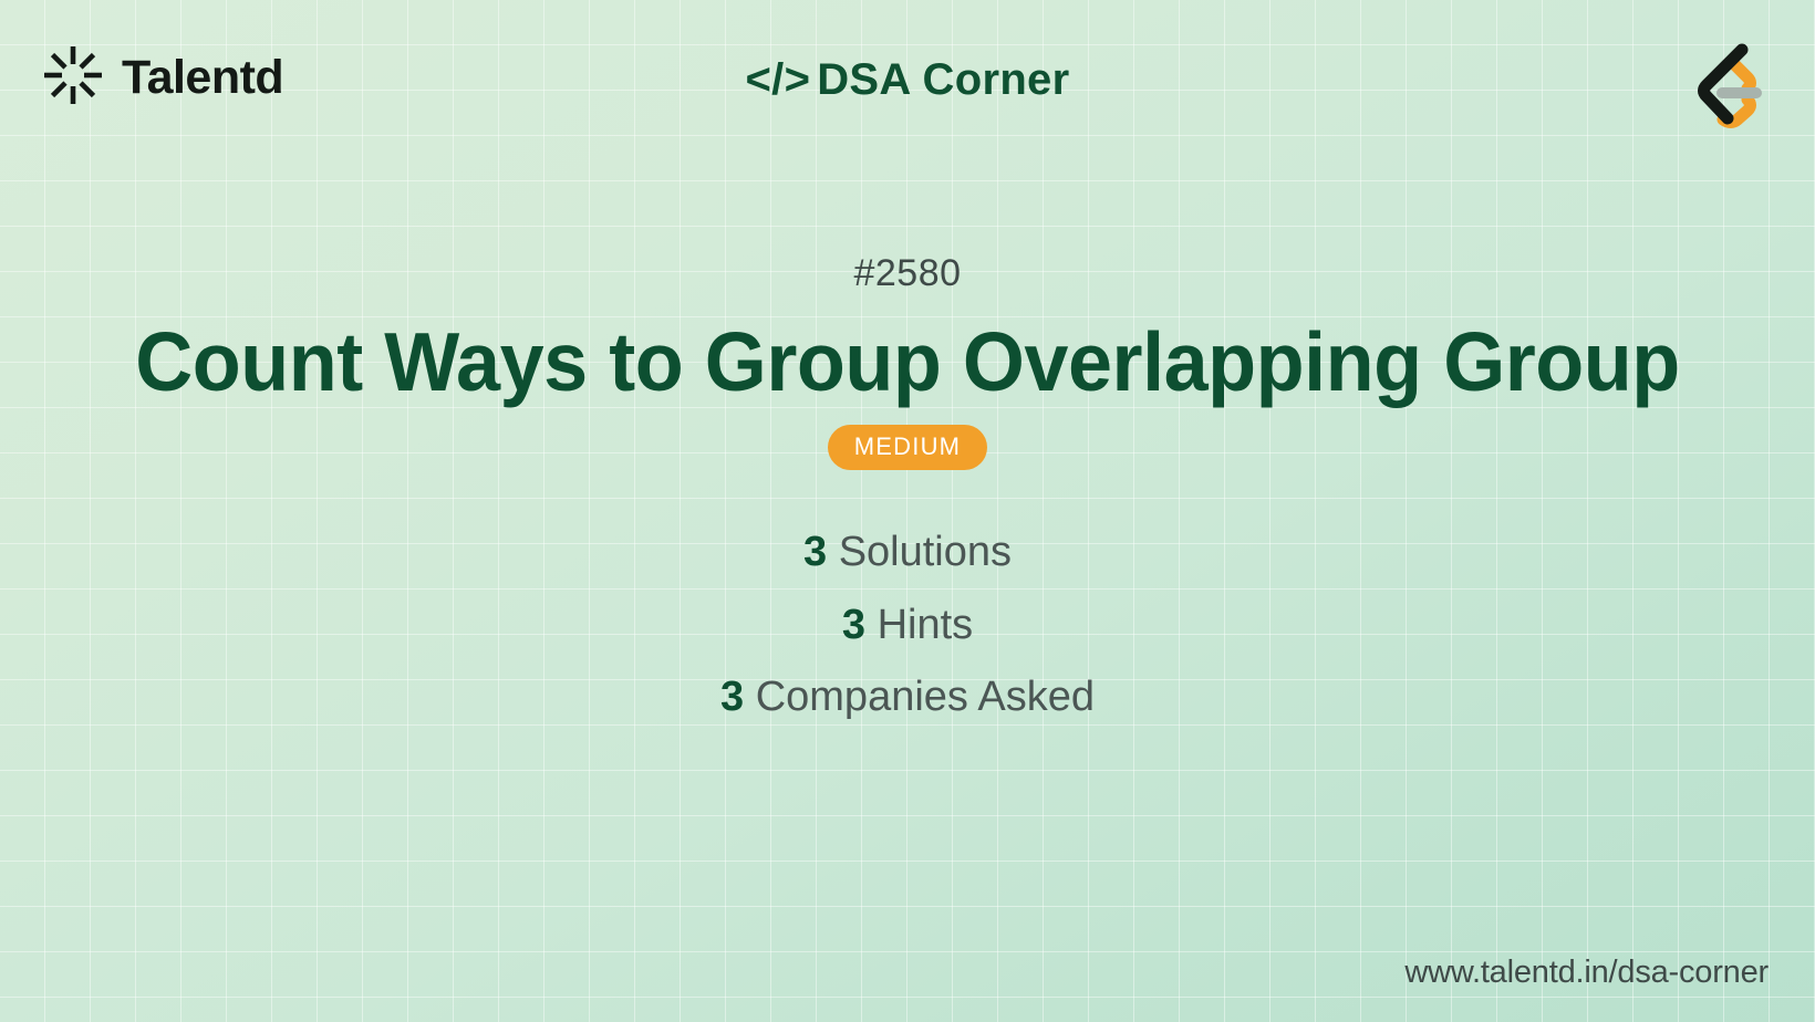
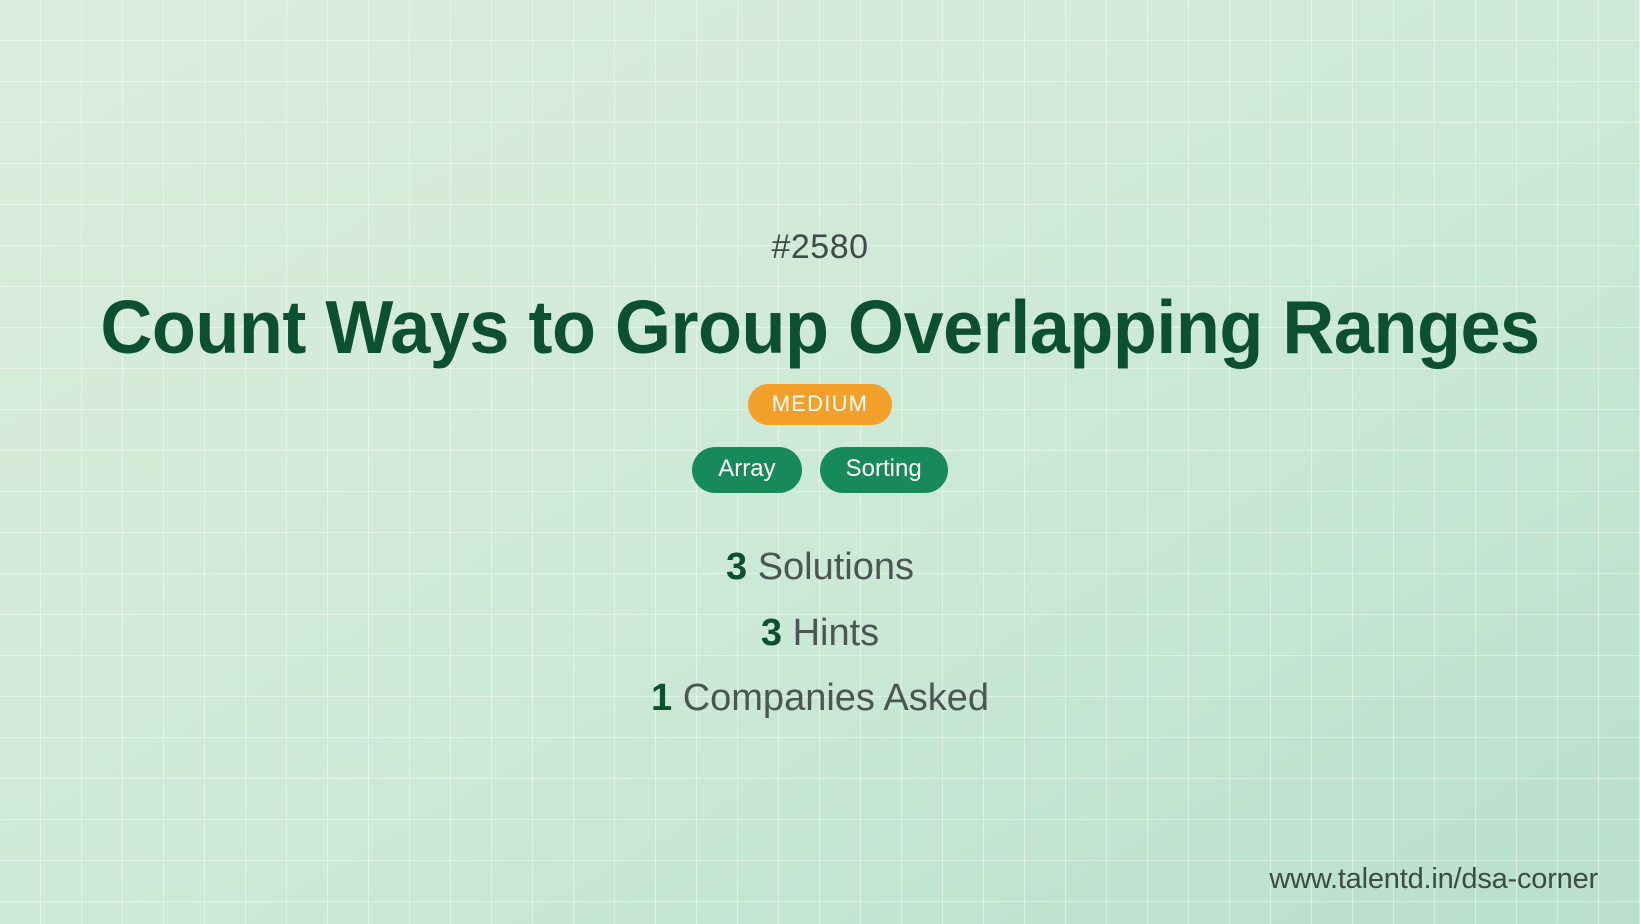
- Talentd
- </> DSA Corner
  #2580
- Count Ways to Group Overlapping Group
+ Count Ways to Group Overlapping Ranges
  MEDIUM
+ Array
+ Sorting
  3 Solutions
  3 Hints
- 3 Companies Asked
+ 1 Companies Asked
  www.talentd.in/dsa-corner
